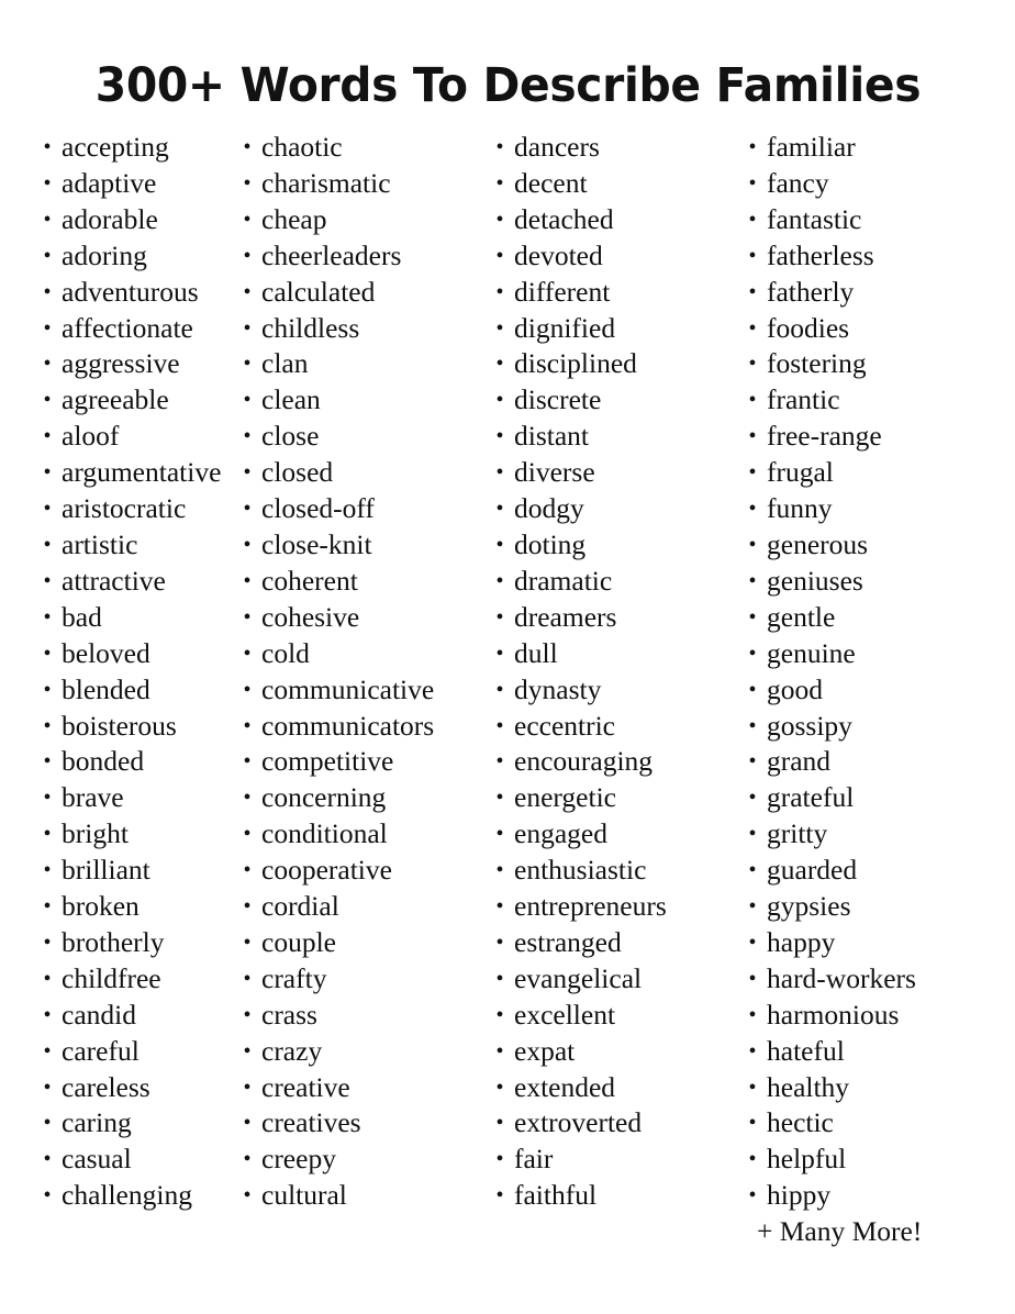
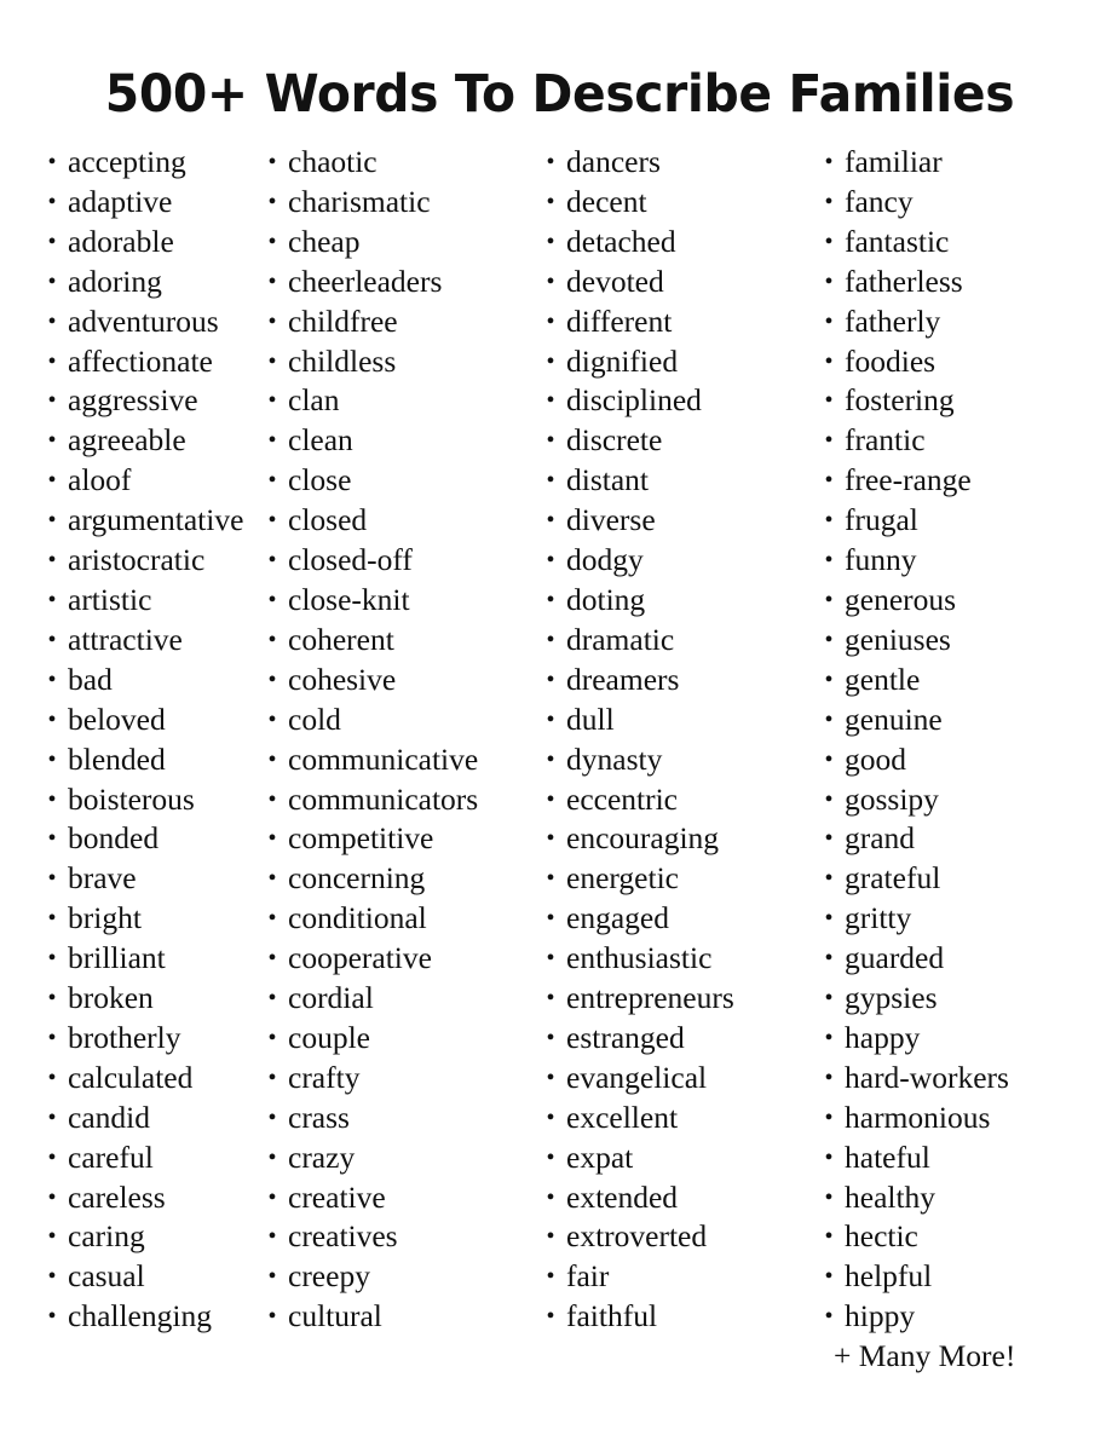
- 300+ Words To Describe Families
+ 500+ Words To Describe Families
  •
  accepting
  •
  adaptive
  •
  adorable
  •
  adoring
  •
  adventurous
  •
  affectionate
  •
  aggressive
  •
  agreeable
  •
  aloof
  •
  argumentative
  •
  aristocratic
  •
  artistic
  •
  attractive
  •
  bad
  •
  beloved
  •
  blended
  •
  boisterous
  •
  bonded
  •
  brave
  •
  bright
  •
  brilliant
  •
  broken
  •
  brotherly
  •
- childfree
+ calculated
  •
  candid
  •
  careful
  •
  careless
  •
  caring
  •
  casual
  •
  challenging
  •
  chaotic
  •
  charismatic
  •
  cheap
  •
  cheerleaders
  •
- calculated
+ childfree
  •
  childless
  •
  clan
  •
  clean
  •
  close
  •
  closed
  •
  closed-off
  •
  close-knit
  •
  coherent
  •
  cohesive
  •
  cold
  •
  communicative
  •
  communicators
  •
  competitive
  •
  concerning
  •
  conditional
  •
  cooperative
  •
  cordial
  •
  couple
  •
  crafty
  •
  crass
  •
  crazy
  •
  creative
  •
  creatives
  •
  creepy
  •
  cultural
  •
  dancers
  •
  decent
  •
  detached
  •
  devoted
  •
  different
  •
  dignified
  •
  disciplined
  •
  discrete
  •
  distant
  •
  diverse
  •
  dodgy
  •
  doting
  •
  dramatic
  •
  dreamers
  •
  dull
  •
  dynasty
  •
  eccentric
  •
  encouraging
  •
  energetic
  •
  engaged
  •
  enthusiastic
  •
  entrepreneurs
  •
  estranged
  •
  evangelical
  •
  excellent
  •
  expat
  •
  extended
  •
  extroverted
  •
  fair
  •
  faithful
  •
  familiar
  •
  fancy
  •
  fantastic
  •
  fatherless
  •
  fatherly
  •
  foodies
  •
  fostering
  •
  frantic
  •
  free-range
  •
  frugal
  •
  funny
  •
  generous
  •
  geniuses
  •
  gentle
  •
  genuine
  •
  good
  •
  gossipy
  •
  grand
  •
  grateful
  •
  gritty
  •
  guarded
  •
  gypsies
  •
  happy
  •
  hard-workers
  •
  harmonious
  •
  hateful
  •
  healthy
  •
  hectic
  •
  helpful
  •
  hippy
  + Many More!
